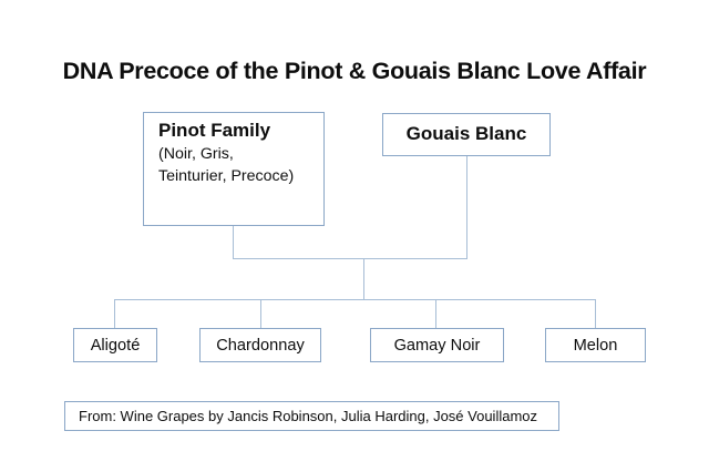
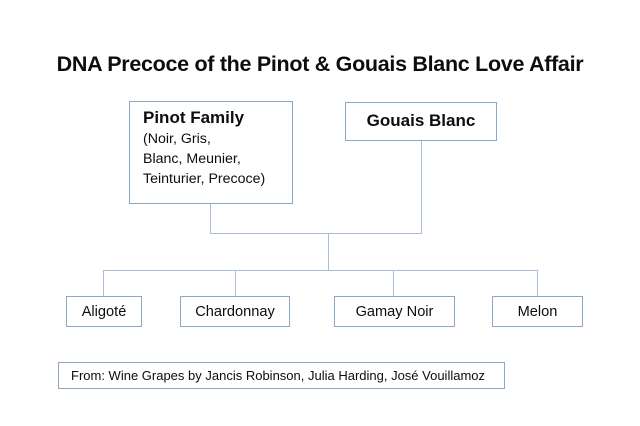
  DNA Precoce of the Pinot & Gouais Blanc Love Affair
  Pinot Family
  (Noir, Gris,
+ Blanc, Meunier,
  Teinturier, Precoce)
  Gouais Blanc
  Aligoté
  Chardonnay
  Gamay Noir
  Melon
  From: Wine Grapes by Jancis Robinson, Julia Harding, José Vouillamoz
